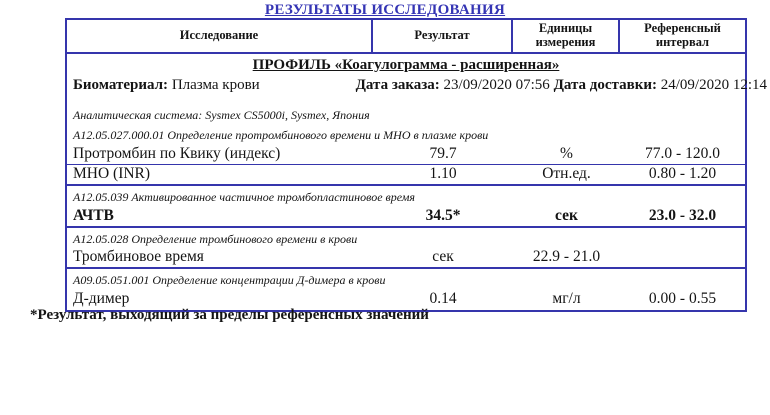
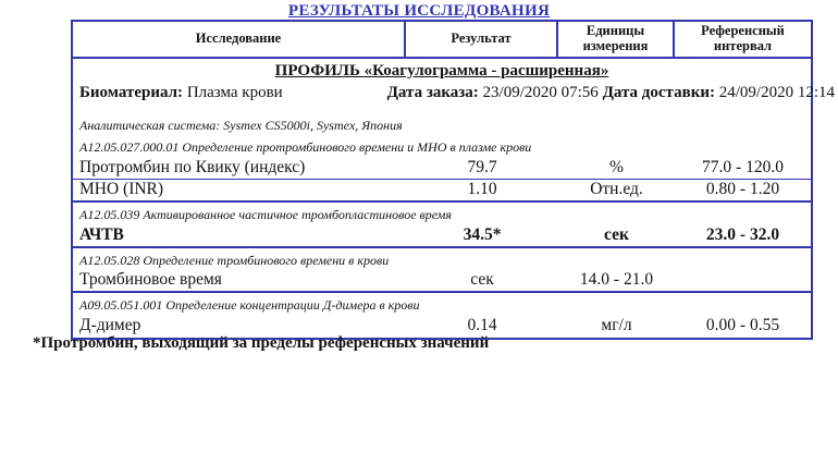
  РЕЗУЛЬТАТЫ ИССЛЕДОВАНИЯ
  Исследование
  Результат
  Единицы измерения
  Референсный интервал
  ПРОФИЛЬ «Коагулограмма - расширенная»
  Биоматериал: Плазма крови
  Дата заказа: 23/09/2020 07:56 Дата доставки: 24/09/2020 12:14
  Аналитическая система: Sysmex CS5000i, Sysmex, Япония
  А12.05.027.000.01 Определение протромбинового времени и МНО в плазме крови
  Протромбин по Квику (индекс)
  79.7
  %
  77.0 - 120.0
  МНО (INR)
  1.10
  Отн.ед.
  0.80 - 1.20
  А12.05.039 Активированное частичное тромбопластиновое время
  АЧТВ
  34.5*
  сек
  23.0 - 32.0
  А12.05.028 Определение тромбинового времени в крови
  Тромбиновое время
  сек
- 22.9 - 21.0
+ 14.0 - 21.0
  А09.05.051.001 Определение концентрации Д-димера в крови
  Д-димер
  0.14
  мг/л
  0.00 - 0.55
- *Результат, выходящий за пределы референсных значений
+ *Протромбин, выходящий за пределы референсных значений
